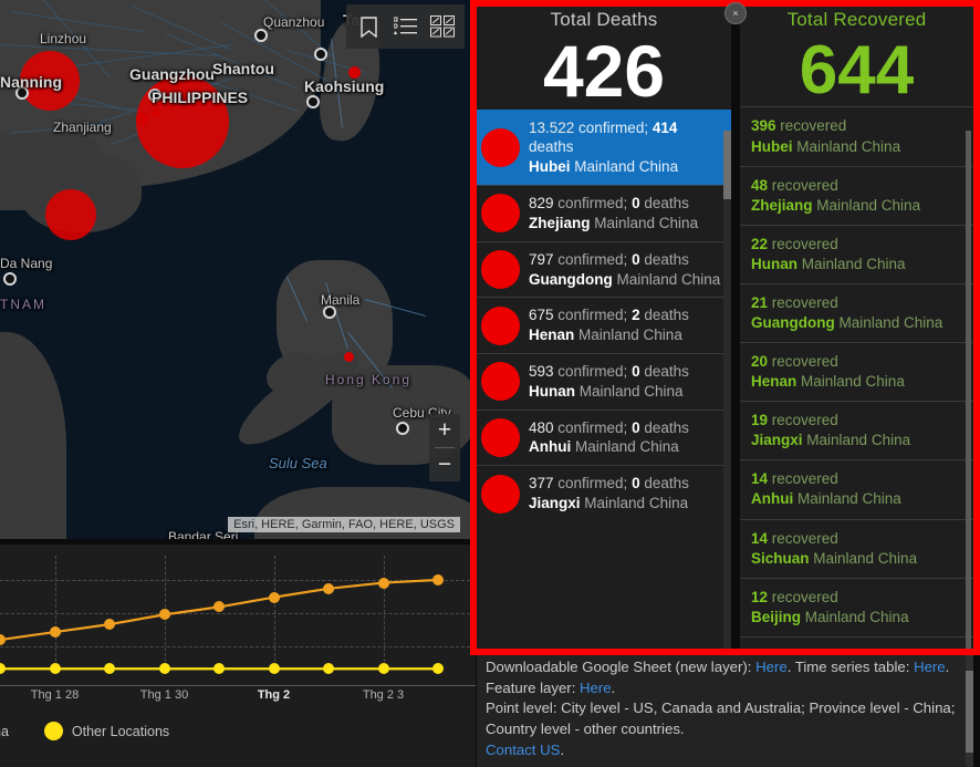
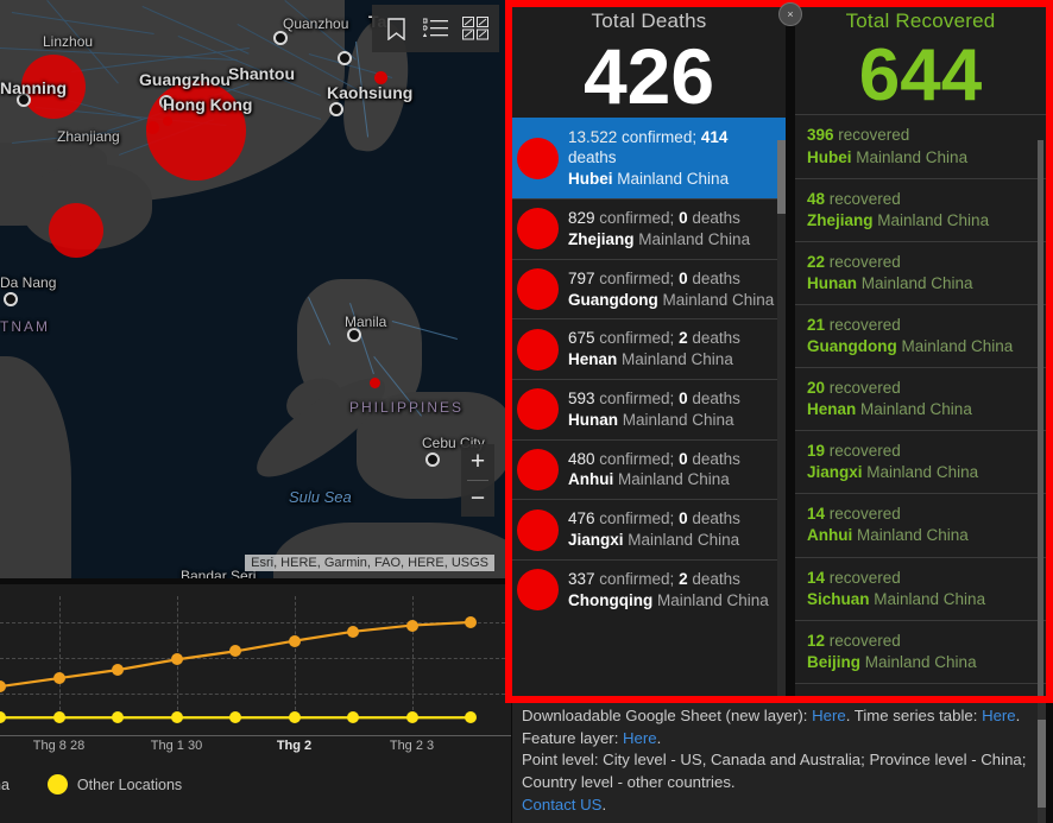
  Linzhou
  Nanning
  Guangzhou
- PHILIPPINES
+ Hong Kong
  Zhanjiang
  Shantou
  Quanzhou
  Kaohsiung
  Da Nang
  TNAM
  Manila
- Hong Kong
+ PHILIPPINES
  Cebu City
  Sulu Sea
  Bandar Seri
  +
  −
  Esri, HERE, Garmin, FAO, HERE, USGS
- Thg 1 28
+ Thg 8 28
  Thg 1 30
  Thg 2
  Thg 2 3
  Other Locations
  Total Deaths
  426
  13.522 confirmed; 414 deaths
  Hubei Mainland China
  829 confirmed; 0 deaths
  Zhejiang Mainland China
  797 confirmed; 0 deaths
  Guangdong Mainland China
  675 confirmed; 2 deaths
  Henan Mainland China
  593 confirmed; 0 deaths
  Hunan Mainland China
  480 confirmed; 0 deaths
  Anhui Mainland China
- 377 confirmed; 0 deaths
+ 476 confirmed; 0 deaths
  Jiangxi Mainland China
+ 337 confirmed; 2 deaths
+ Chongqing Mainland China
  Total Recovered
  644
  396 recovered
  Hubei Mainland China
  48 recovered
  Zhejiang Mainland China
  22 recovered
  Hunan Mainland China
  21 recovered
  Guangdong Mainland China
  20 recovered
  Henan Mainland China
  19 recovered
  Jiangxi Mainland China
  14 recovered
  Anhui Mainland China
  14 recovered
  Sichuan Mainland China
  12 recovered
  Beijing Mainland China
  ×
  Downloadable Google Sheet (new layer): Here. Time series table: Here. Feature layer: Here.
  Point level: City level - US, Canada and Australia; Province level - China; Country level - other countries.
  Contact US.
